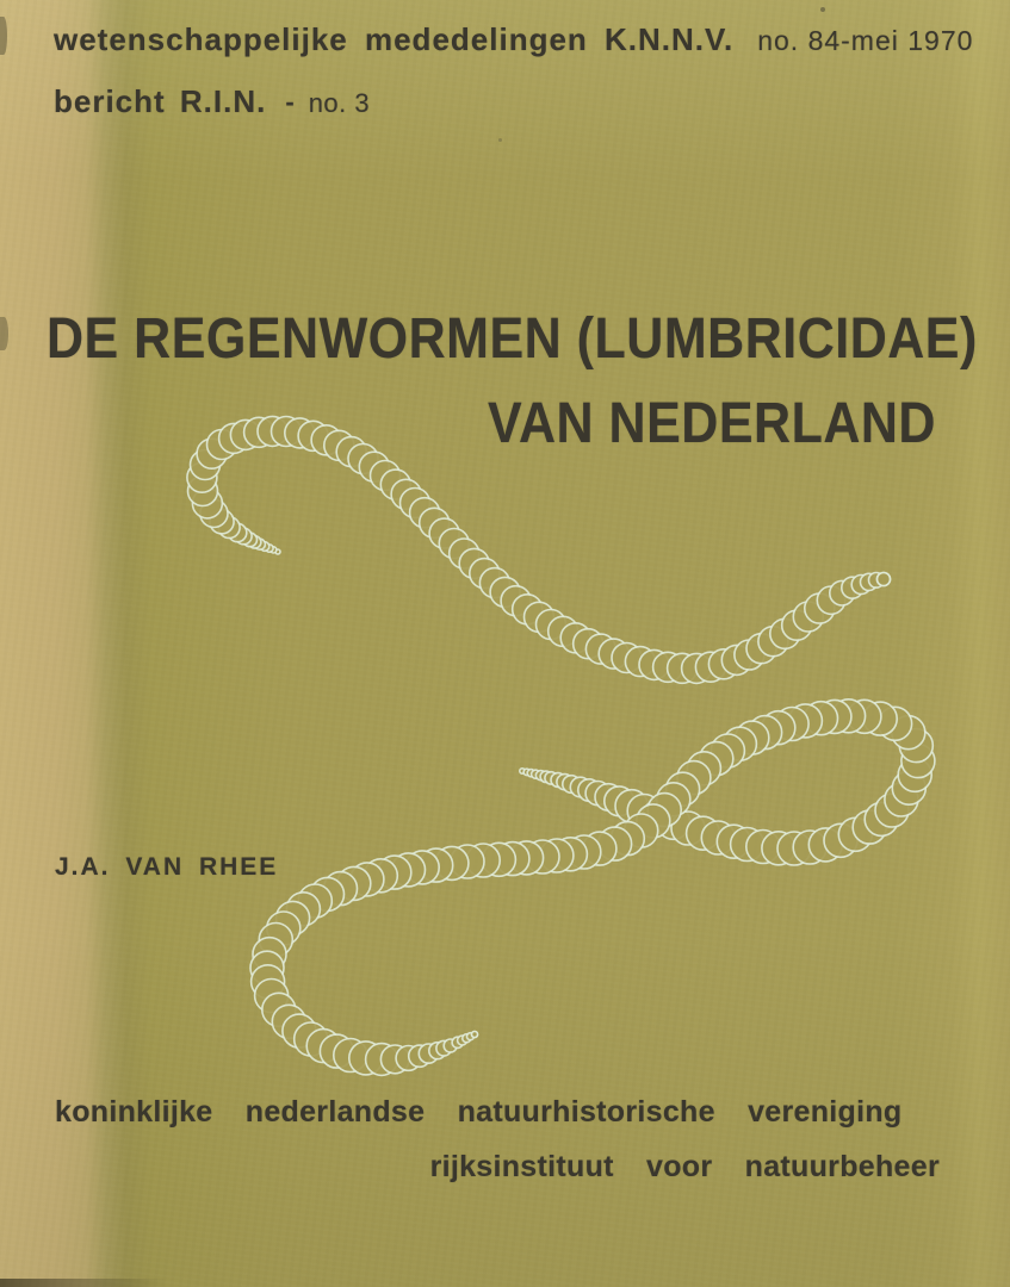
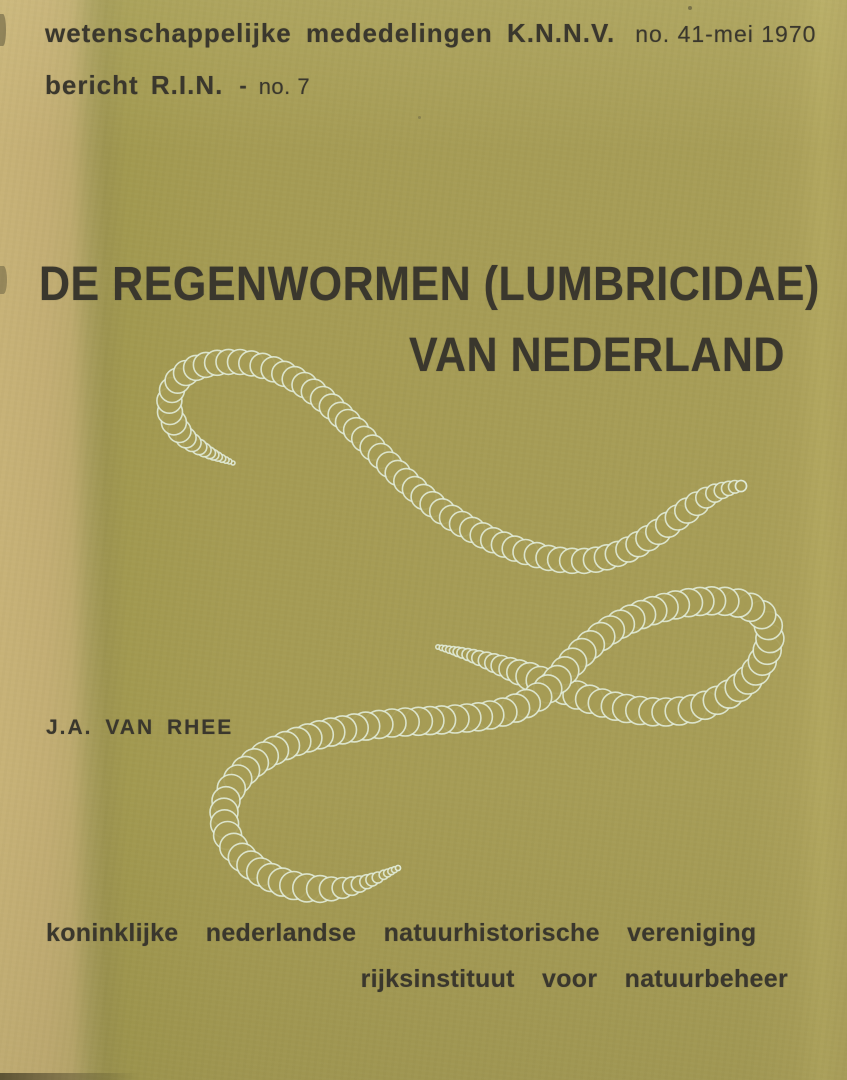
- wetenschappelijke mededelingen K.N.N.V. no. 84-mei 1970
+ wetenschappelijke mededelingen K.N.N.V. no. 41-mei 1970
- bericht R.I.N. - no. 3
+ bericht R.I.N. - no. 7
  DE REGENWORMEN (LUMBRICIDAE)
  VAN NEDERLAND
  J.A. VAN RHEE
  koninklijke nederlandse natuurhistorische vereniging
  rijksinstituut voor natuurbeheer
